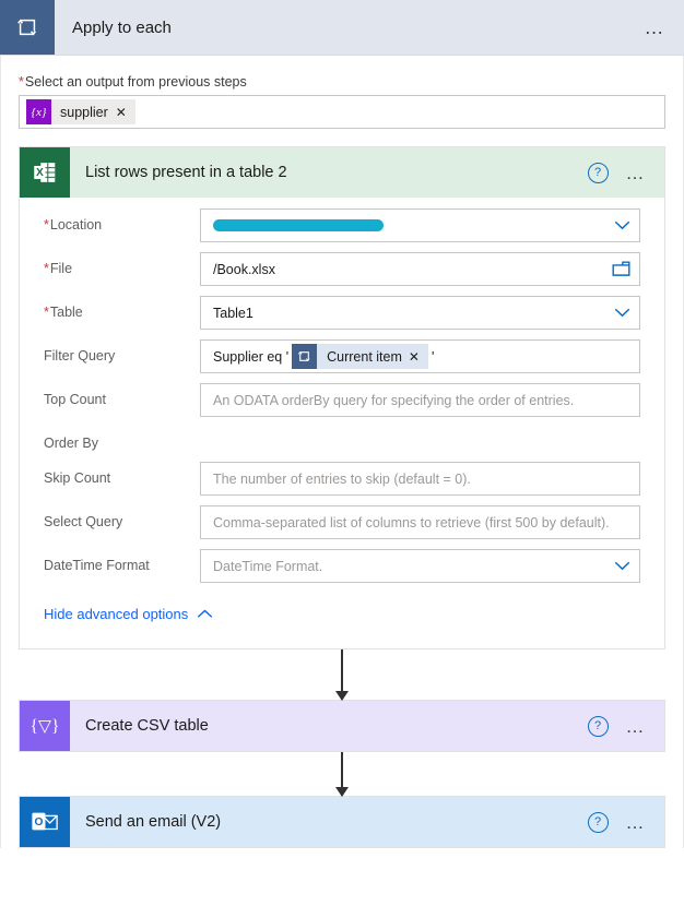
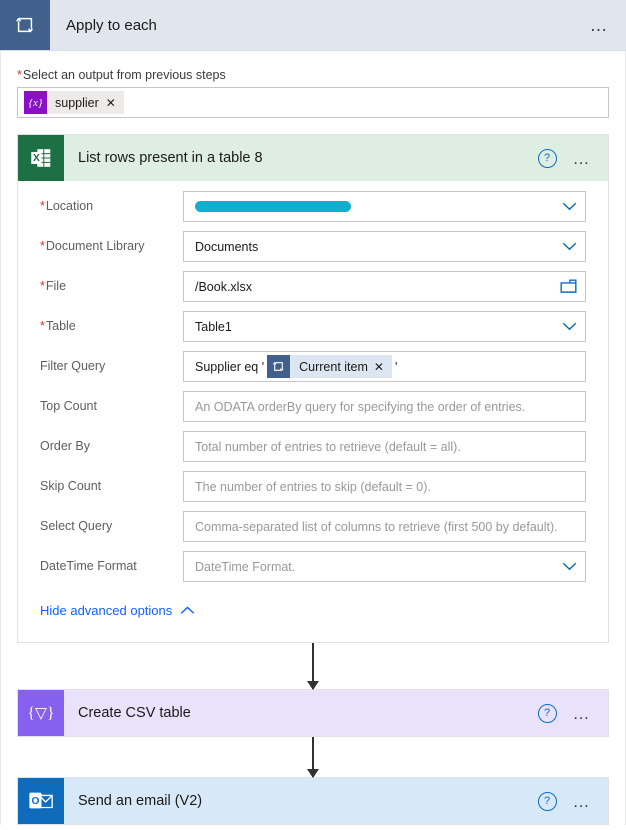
  Apply to each
  …
  *Select an output from previous steps
  {x}
  supplier
  ✕
  X
- List rows present in a table 2
+ List rows present in a table 8
  ?
  …
  *Location
+ *Document Library
+ Documents
  *File
  /Book.xlsx
  *Table
  Table1
  Filter Query
  Supplier eq '
  Current item
  ✕
  '
  Top Count
  An ODATA orderBy query for specifying the order of entries.
  Order By
+ Total number of entries to retrieve (default = all).
  Skip Count
  The number of entries to skip (default = 0).
  Select Query
  Comma-separated list of columns to retrieve (first 500 by default).
  DateTime Format
  DateTime Format.
  Hide advanced options
  {▽}
  Create CSV table
  ?
  …
  O
  Send an email (V2)
  ?
  …
